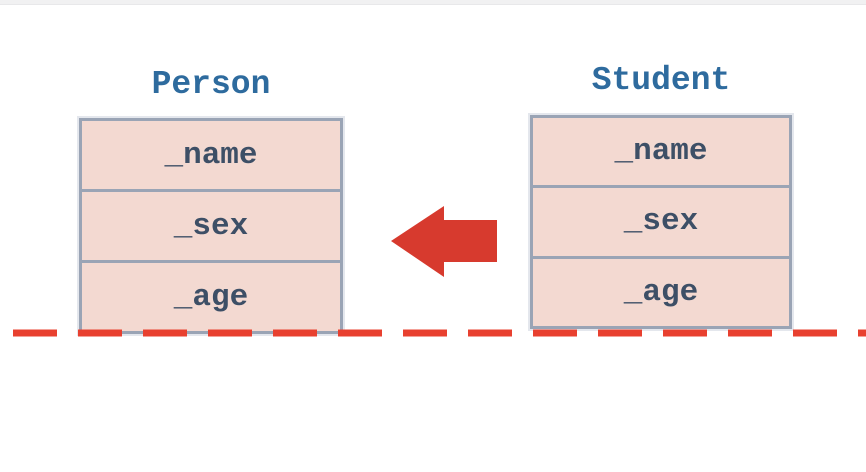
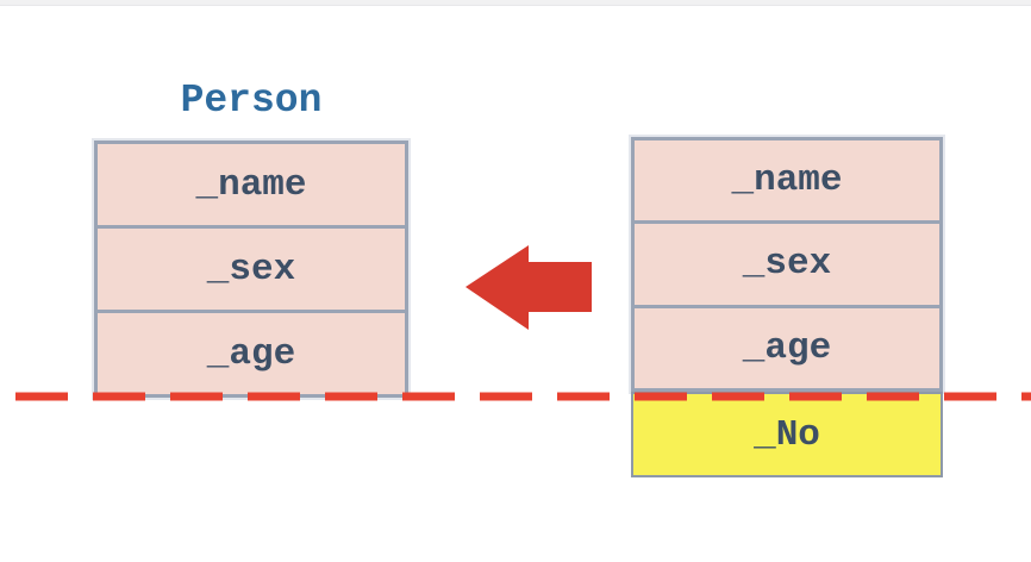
  Person
  _name
  _sex
  _age
- Student
  _name
  _sex
  _age
+ _No
